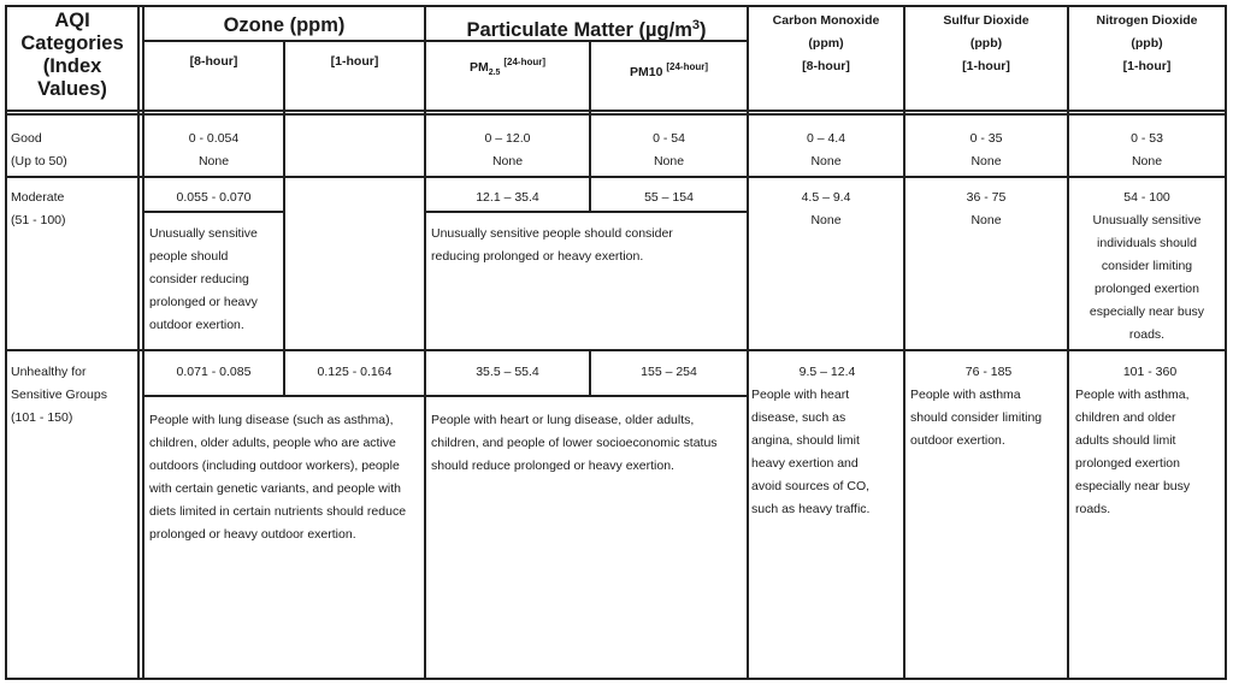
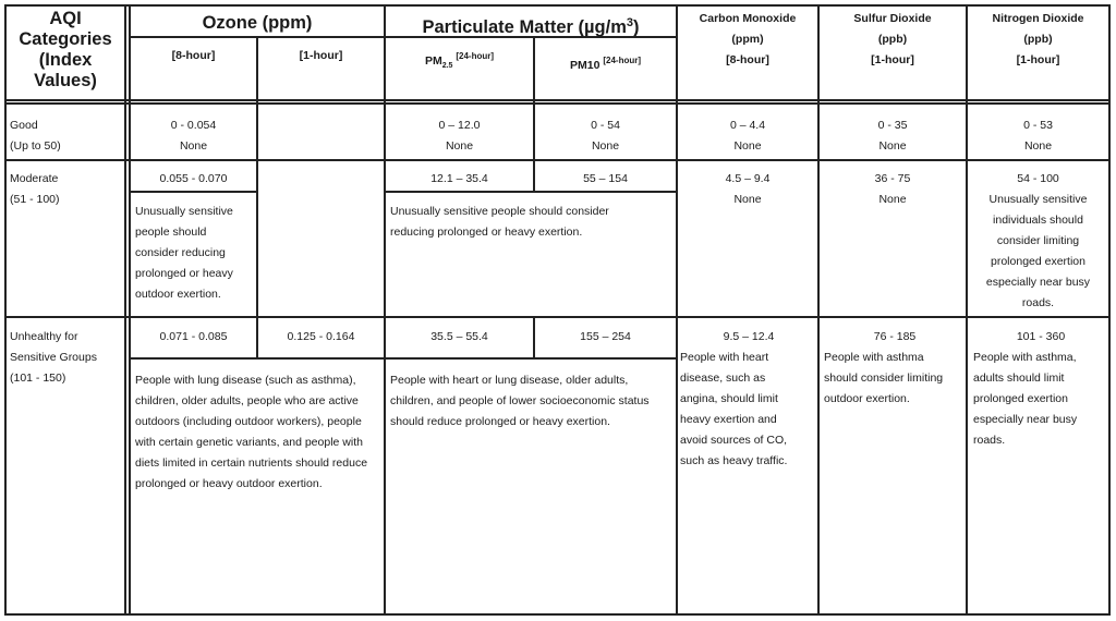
  AQI
  Categories
  (Index
  Values)
  Ozone (ppm)
  [8-hour]
  [1-hour]
  Particulate Matter (µg/m3)
  PM [24-hour]
  PM10 [24-hour]
  Carbon Monoxide
  (ppm)
  [8-hour]
  Sulfur Dioxide
  (ppb)
  [1-hour]
  Nitrogen Dioxide
  (ppb)
  [1-hour]
  Good
  (Up to 50)
  0 - 0.054
  None
  0 – 12.0
  None
  0 - 54
  None
  0 – 4.4
  None
  0 - 35
  None
  0 - 53
  None
  Moderate
  (51 - 100)
  0.055 - 0.070
  Unusually sensitive
  people should
  consider reducing
  prolonged or heavy
  outdoor exertion.
  12.1 – 35.4
  55 – 154
  Unusually sensitive people should consider
  reducing prolonged or heavy exertion.
  4.5 – 9.4
  None
  36 - 75
  None
  54 - 100
  Unusually sensitive
  individuals should
  consider limiting
  prolonged exertion
  especially near busy
  roads.
  Unhealthy for
  Sensitive Groups
  (101 - 150)
  0.071 - 0.085
  0.125 - 0.164
  People with lung disease (such as asthma),
  children, older adults, people who are active
  outdoors (including outdoor workers), people
  with certain genetic variants, and people with
  diets limited in certain nutrients should reduce
  prolonged or heavy outdoor exertion.
  35.5 – 55.4
  155 – 254
  People with heart or lung disease, older adults,
  children, and people of lower socioeconomic status
  should reduce prolonged or heavy exertion.
  9.5 – 12.4
  People with heart
  disease, such as
  angina, should limit
  heavy exertion and
  avoid sources of CO,
  such as heavy traffic.
  76 - 185
  People with asthma
  should consider limiting
  outdoor exertion.
  101 - 360
  People with asthma,
- children and older
  adults should limit
  prolonged exertion
  especially near busy
  roads.
